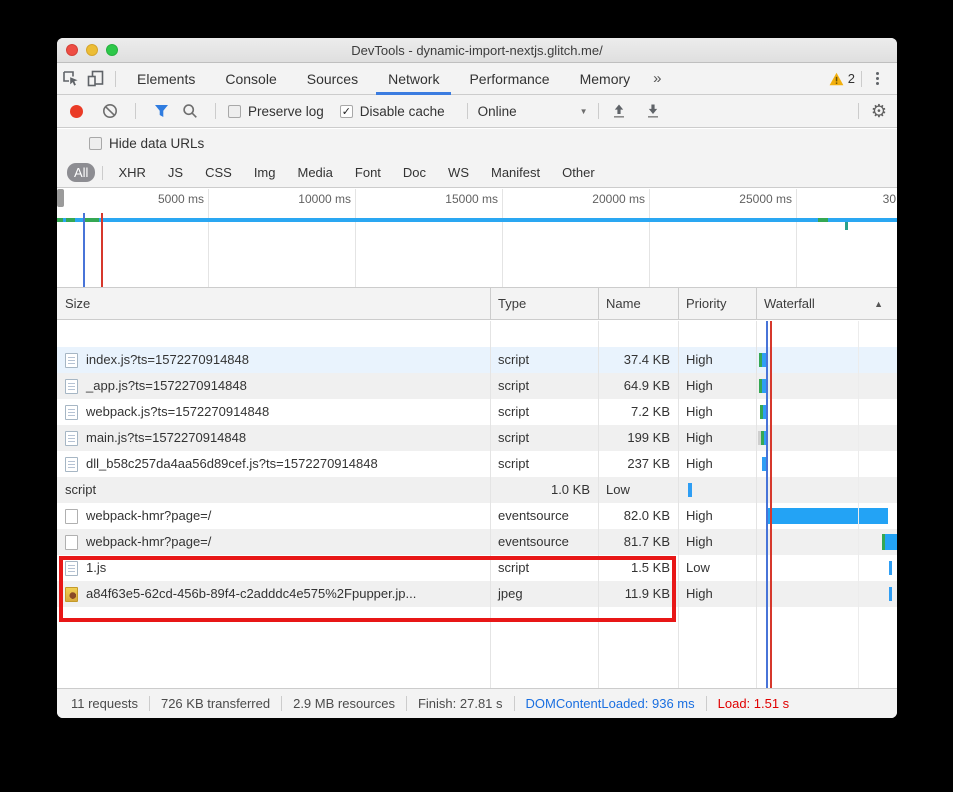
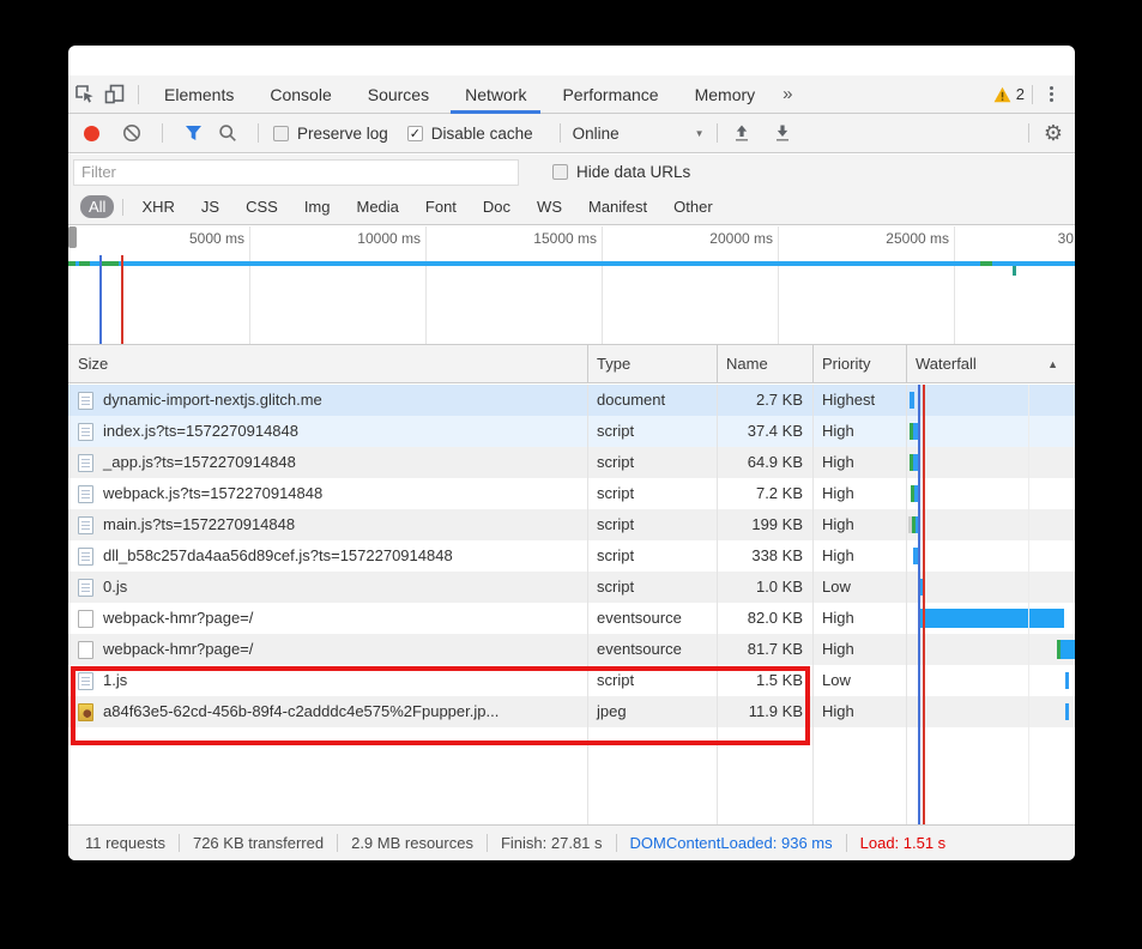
- DevTools - dynamic-import-nextjs.glitch.me/
  Elements
  Console
  Sources
  Network
  Performance
  Memory
  »
  2
  Preserve log
  ✓
  Disable cache
  Online
  ▼
  ⚙
+ Filter
  Hide data URLs
  All
  XHR
  JS
  CSS
  Img
  Media
  Font
  Doc
  WS
  Manifest
  Other
  5000 ms
  10000 ms
  15000 ms
  20000 ms
  25000 ms
  30
  Size
  Type
  Name
  Priority
  Waterfall
  ▲
+ dynamic-import-nextjs.glitch.me
+ document
+ 2.7 KB
+ Highest
  index.js?ts=1572270914848
  script
  37.4 KB
  High
  _app.js?ts=1572270914848
  script
  64.9 KB
  High
  webpack.js?ts=1572270914848
  script
  7.2 KB
  High
  main.js?ts=1572270914848
  script
  199 KB
  High
  dll_b58c257da4aa56d89cef.js?ts=1572270914848
  script
- 237 KB
+ 338 KB
  High
+ 0.js
  script
  1.0 KB
  Low
  webpack-hmr?page=/
  eventsource
  82.0 KB
  High
  webpack-hmr?page=/
  eventsource
  81.7 KB
  High
  1.js
  script
  1.5 KB
  Low
  a84f63e5-62cd-456b-89f4-c2adddc4e575%2Fpupper.jp...
  jpeg
  11.9 KB
  High
  11 requests
  726 KB transferred
  2.9 MB resources
  Finish: 27.81 s
  DOMContentLoaded: 936 ms
  Load: 1.51 s
